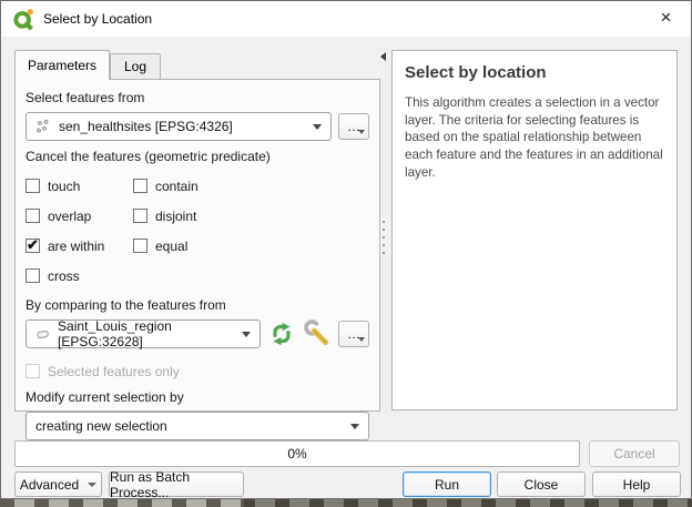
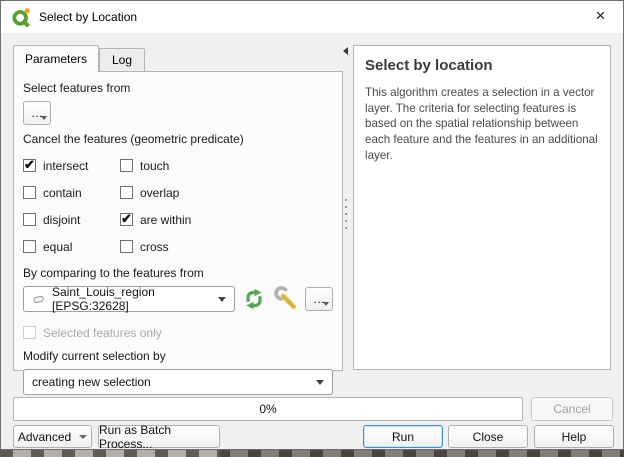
  Select by Location
  ×
  Parameters
  Log
  Select features from
- sen_healthsites [EPSG:4326]
  …
  Cancel the features (geometric predicate)
+ intersect
  touch
  contain
  overlap
  disjoint
  are within
  equal
  cross
  By comparing to the features from
  Saint_Louis_region [EPSG:32628]
  …
  Selected features only
  Modify current selection by
  creating new selection
  Select by location
  This algorithm creates a selection in a vector layer. The criteria for selecting features is based on the spatial relationship between each feature and the features in an additional layer.
  0%
  Cancel
  Advanced
  Run as Batch Process...
  Run
  Close
  Help
